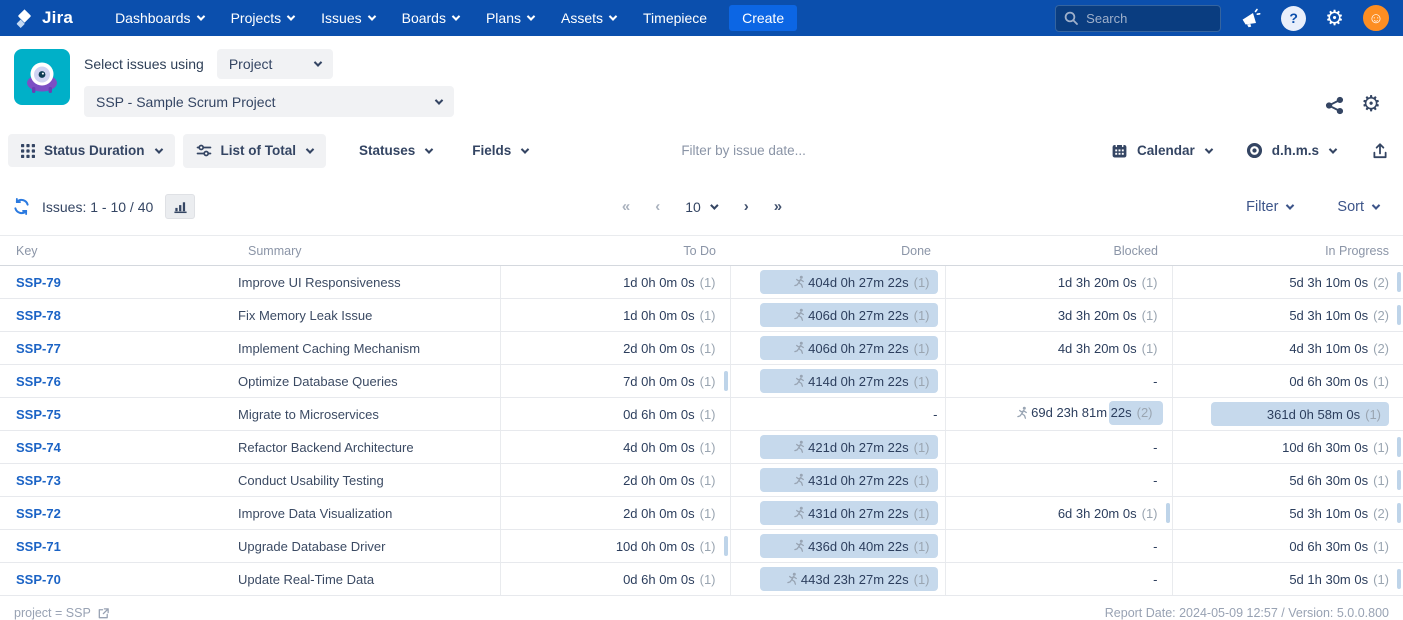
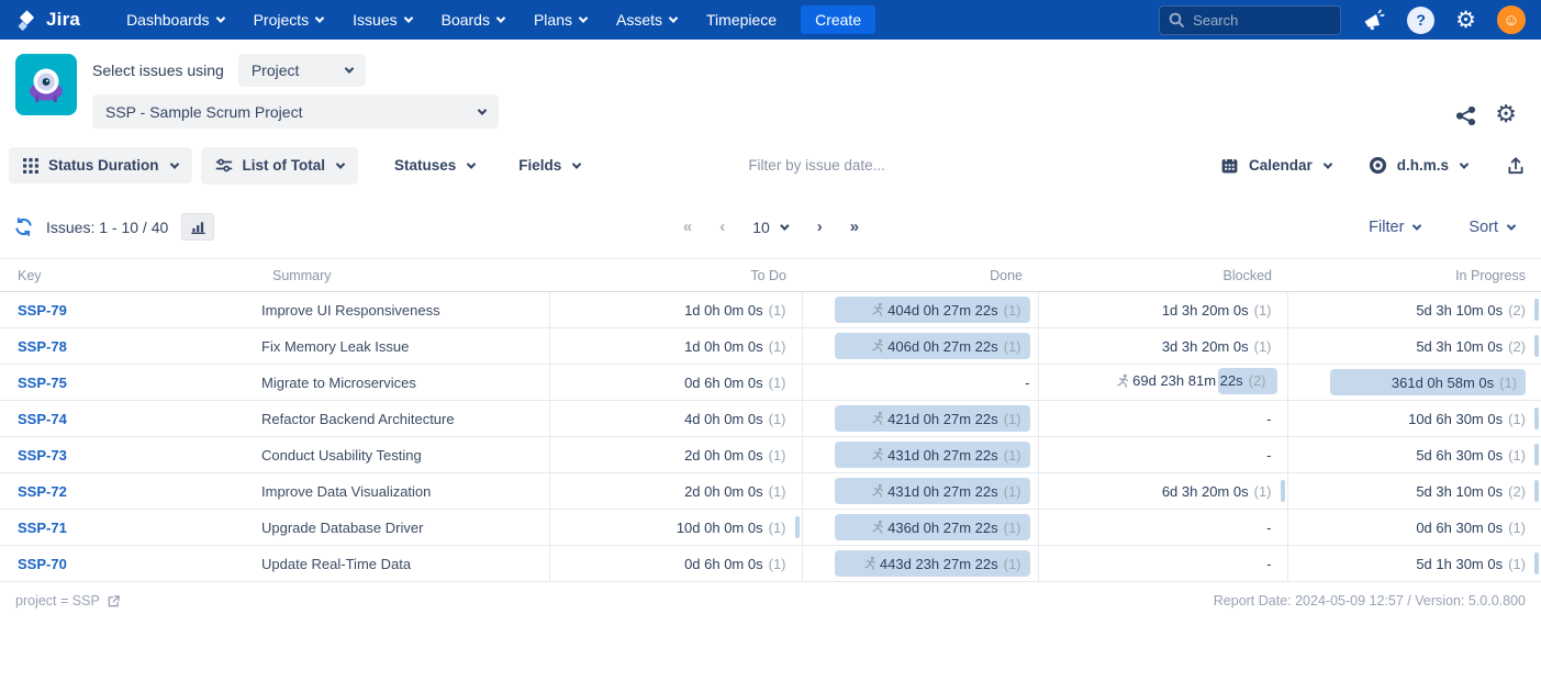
  Jira
  Dashboards
  Projects
  Issues
  Boards
  Plans
  Assets
  Timepiece
  Create
  Search
  Select issues using
  Project
  SSP - Sample Scrum Project
  Status Duration
  List of Total
  Statuses
  Fields
  Filter by issue date...
  Calendar
  d.h.m.s
  Issues: 1 - 10 / 40
  10
  Filter
  Sort
  Key	Summary	To Do	Done	Blocked	In Progress
  SSP-79	Improve UI Responsiveness	1d 0h 0m 0s (1)	404d 0h 27m 22s (1)	1d 3h 20m 0s (1)	5d 3h 10m 0s (2)
  SSP-78	Fix Memory Leak Issue	1d 0h 0m 0s (1)	406d 0h 27m 22s (1)	3d 3h 20m 0s (1)	5d 3h 10m 0s (2)
- SSP-77	Implement Caching Mechanism	2d 0h 0m 0s (1)	406d 0h 27m 22s (1)	4d 3h 20m 0s (1)	4d 3h 10m 0s (2)
- SSP-76	Optimize Database Queries	7d 0h 0m 0s (1)	414d 0h 27m 22s (1)	-	0d 6h 30m 0s (1)
  SSP-75	Migrate to Microservices	0d 6h 0m 0s (1)	-	69d 23h 81m 22s (2)	361d 0h 58m 0s (1)
  SSP-74	Refactor Backend Architecture	4d 0h 0m 0s (1)	421d 0h 27m 22s (1)	-	10d 6h 30m 0s (1)
  SSP-73	Conduct Usability Testing	2d 0h 0m 0s (1)	431d 0h 27m 22s (1)	-	5d 6h 30m 0s (1)
  SSP-72	Improve Data Visualization	2d 0h 0m 0s (1)	431d 0h 27m 22s (1)	6d 3h 20m 0s (1)	5d 3h 10m 0s (2)
- SSP-71	Upgrade Database Driver	10d 0h 0m 0s (1)	436d 0h 40m 22s (1)	-	0d 6h 30m 0s (1)
+ SSP-71	Upgrade Database Driver	10d 0h 0m 0s (1)	436d 0h 27m 22s (1)	-	0d 6h 30m 0s (1)
  SSP-70	Update Real-Time Data	0d 6h 0m 0s (1)	443d 23h 27m 22s (1)	-	5d 1h 30m 0s (1)
  project = SSP
  Report Date: 2024-05-09 12:57 / Version: 5.0.0.800
